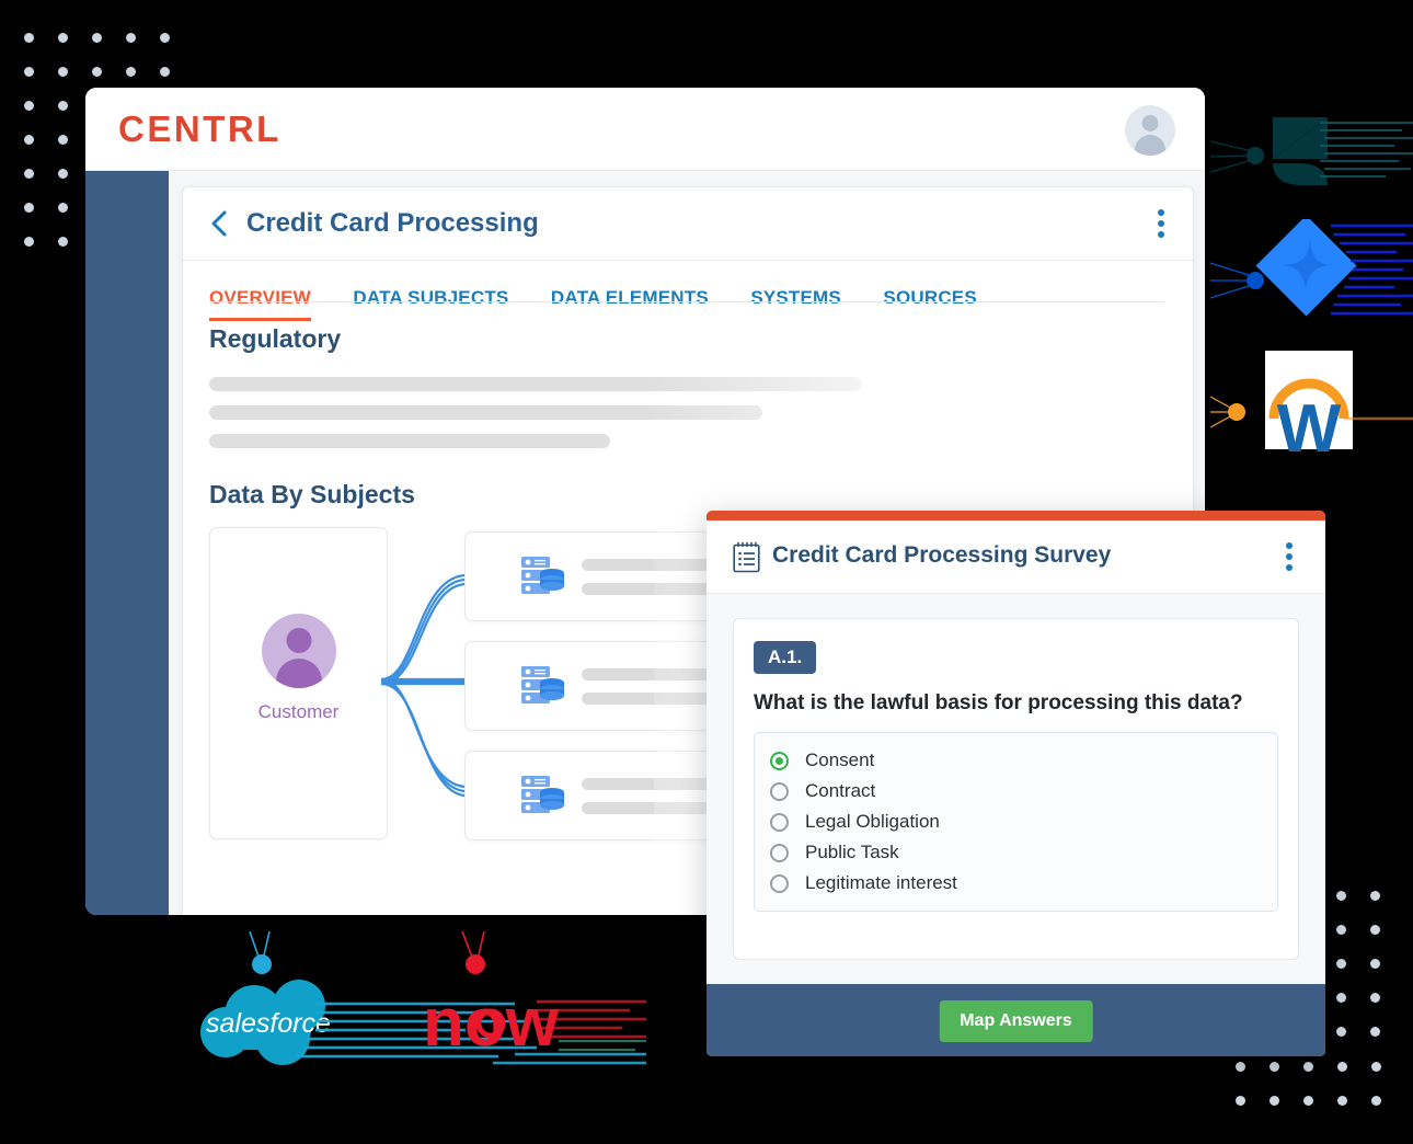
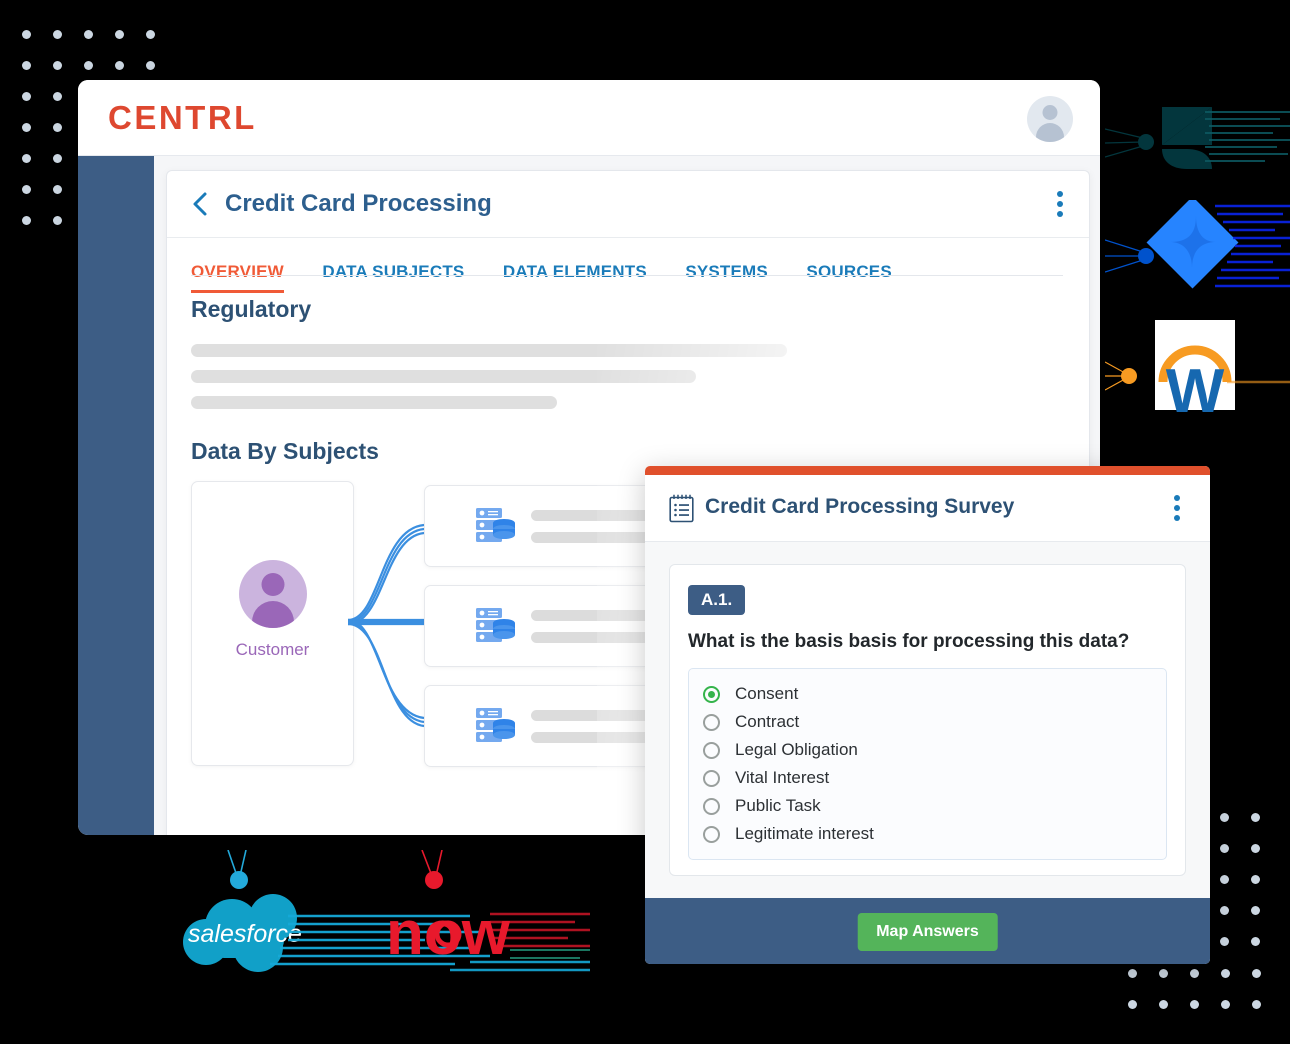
  CENTRL
  Credit Card Processing
  OVERVIEW DATA SUBJECTS DATA ELEMENTS SYSTEMS SOURCES
  Regulatory
  Data By Subjects
  Customer
  Credit Card Processing Survey
  A.1.
- What is the lawful basis for processing this data?
+ What is the basis basis for processing this data?
  Consent
  Contract
  Legal Obligation
+ Vital Interest
  Public Task
  Legitimate interest
  Map Answers
  W
  salesforce
  now
